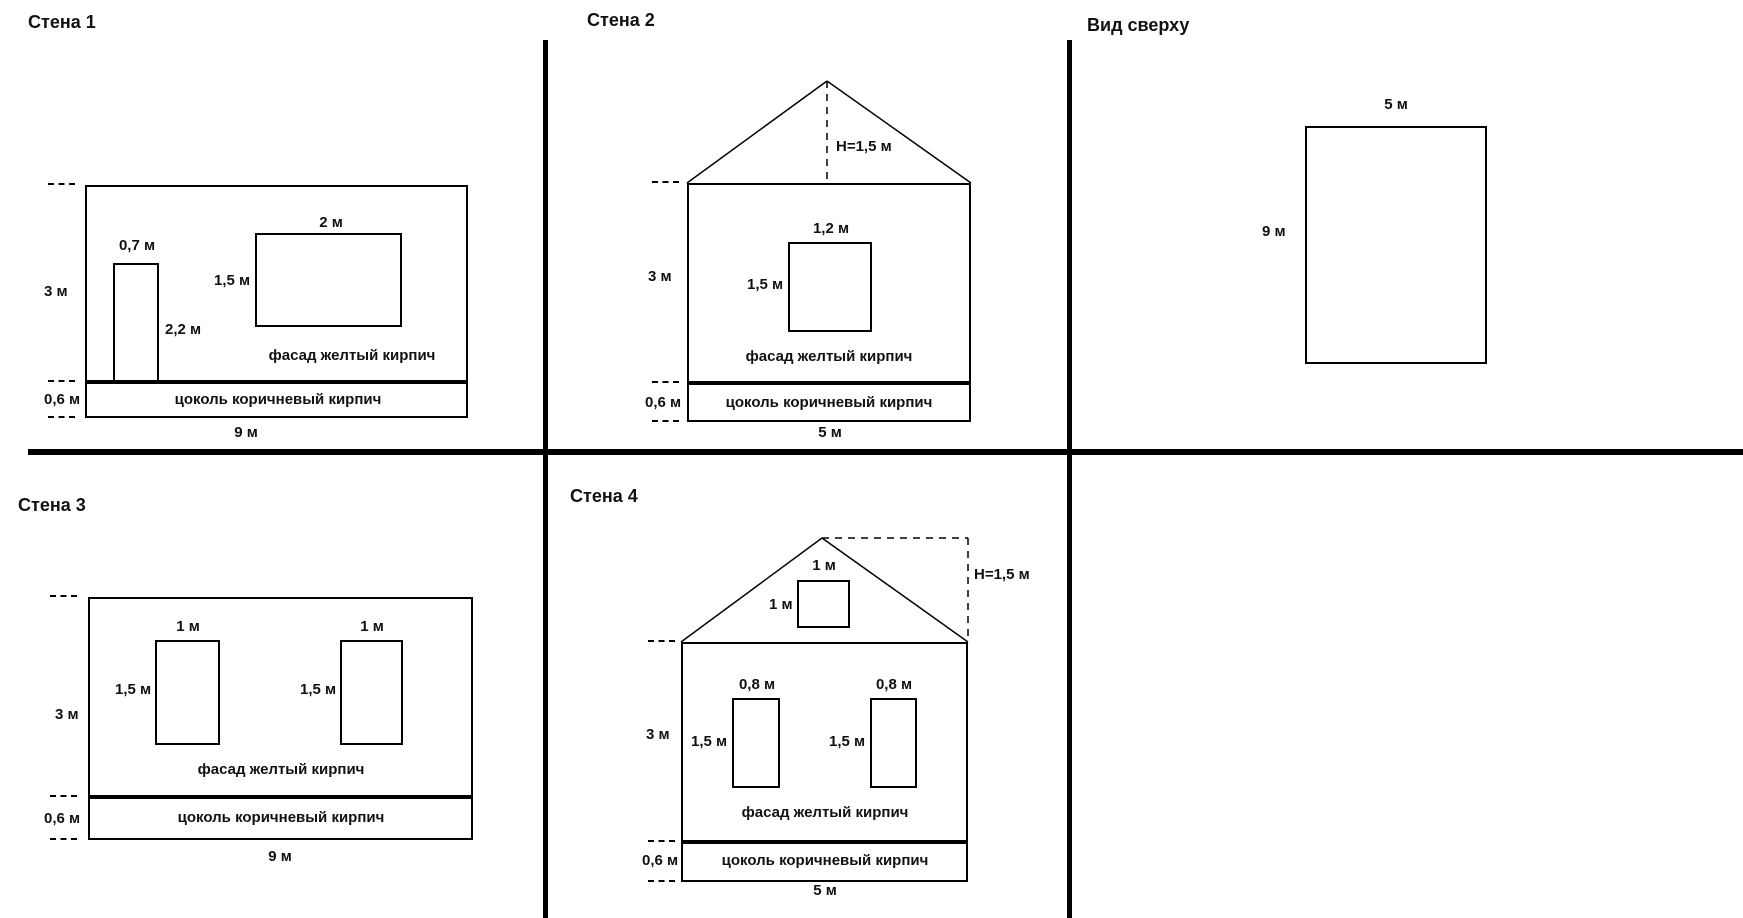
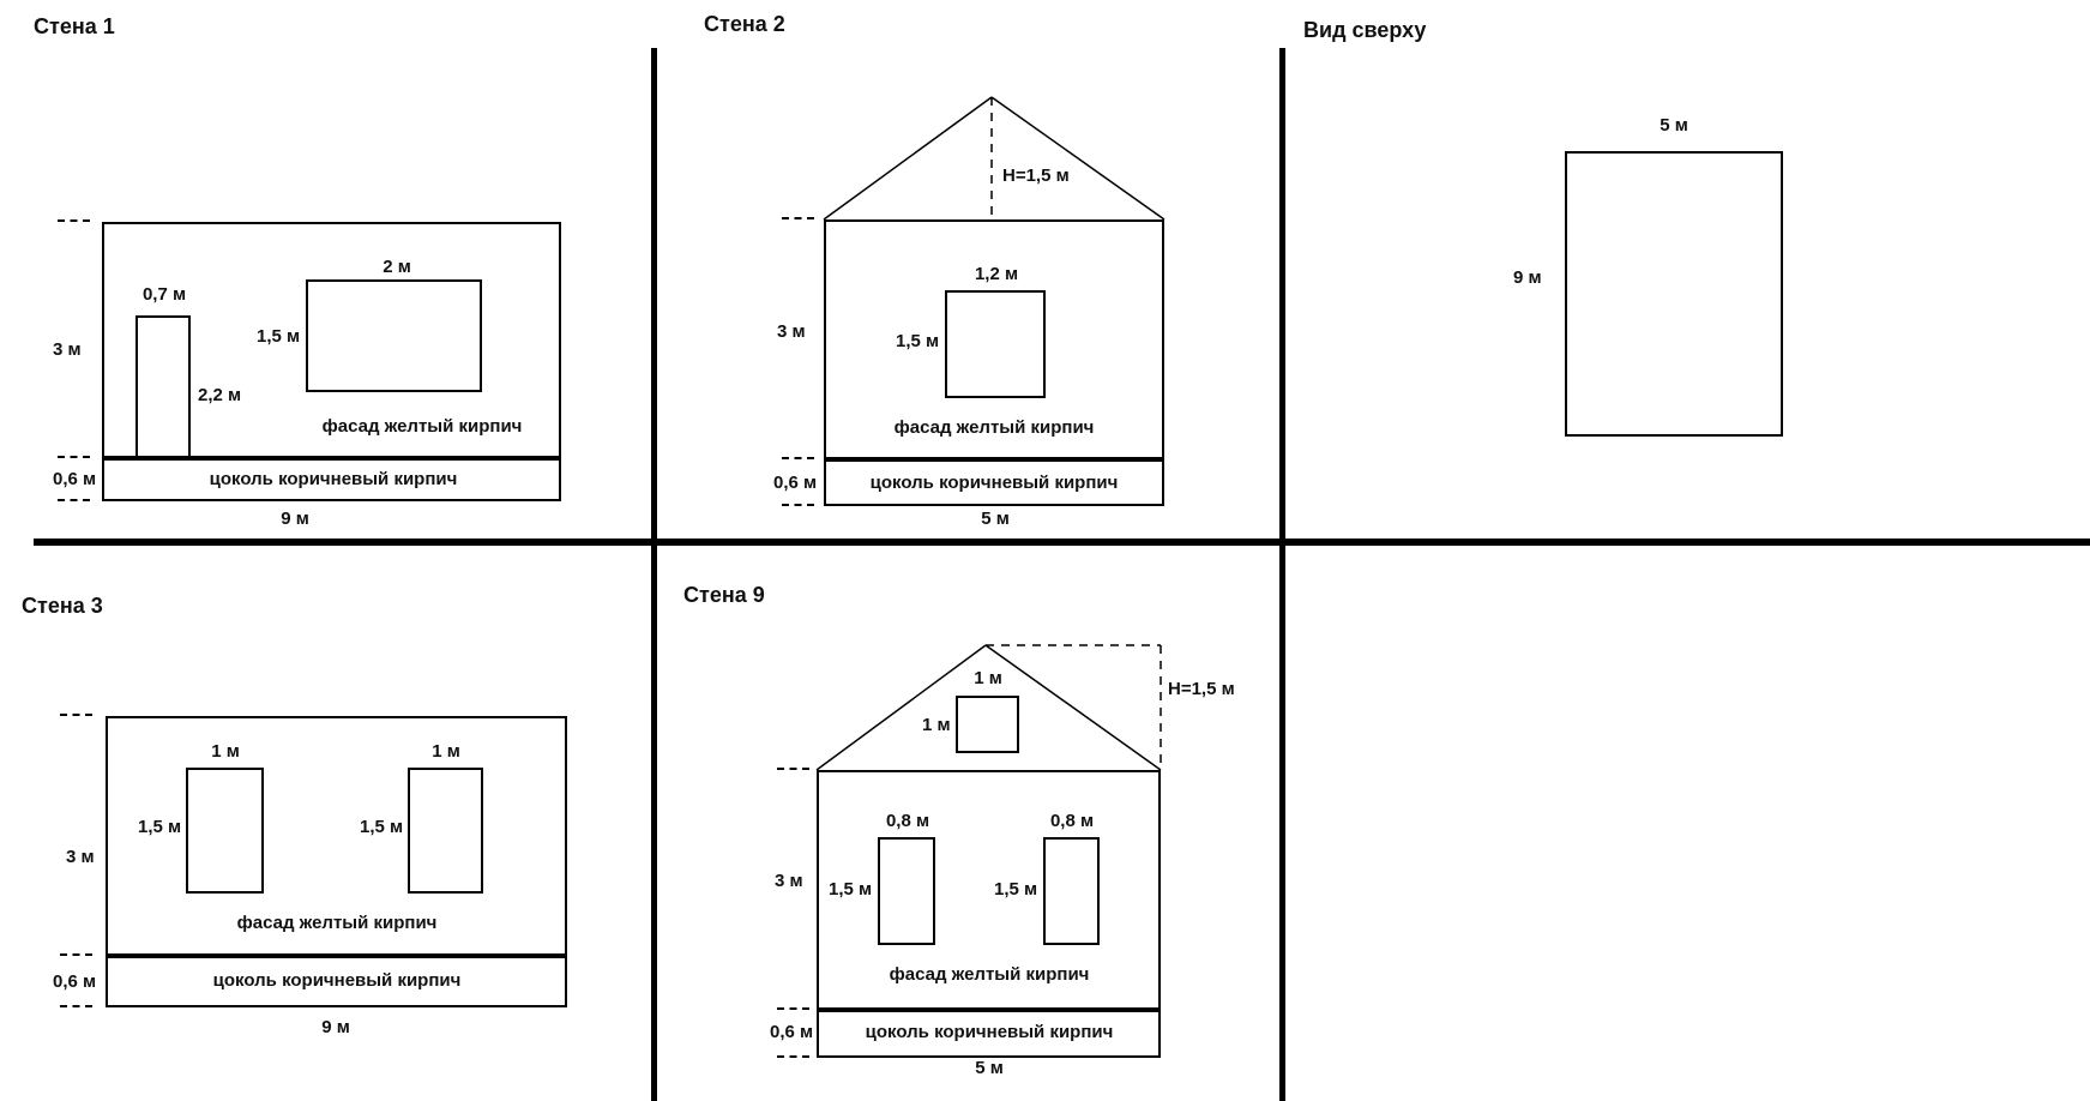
  Стена 1
  3 м
  0,7 м
  2,2 м
  2 м
  1,5 м
  фасад желтый кирпич
  0,6 м
  цоколь коричневый кирпич
  9 м
  Стена 2
  H=1,5 м
  3 м
  1,2 м
  1,5 м
  фасад желтый кирпич
  0,6 м
  цоколь коричневый кирпич
  5 м
  Вид сверху
  5 м
  9 м
  Стена 3
  3 м
  1 м
  1 м
  1,5 м
  1,5 м
  фасад желтый кирпич
  0,6 м
  цоколь коричневый кирпич
  9 м
- Стена 4
+ Стена 9
  H=1,5 м
  1 м
  1 м
  3 м
  0,8 м
  0,8 м
  1,5 м
  1,5 м
  фасад желтый кирпич
  0,6 м
  цоколь коричневый кирпич
  5 м
